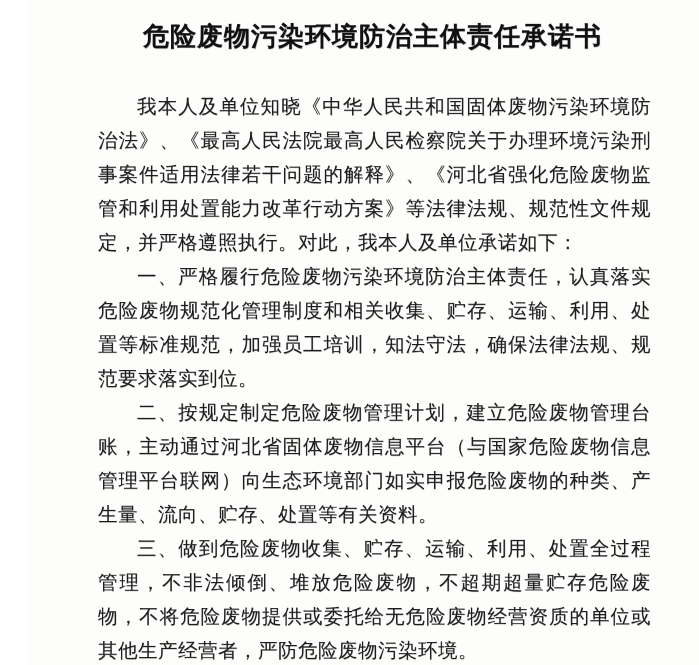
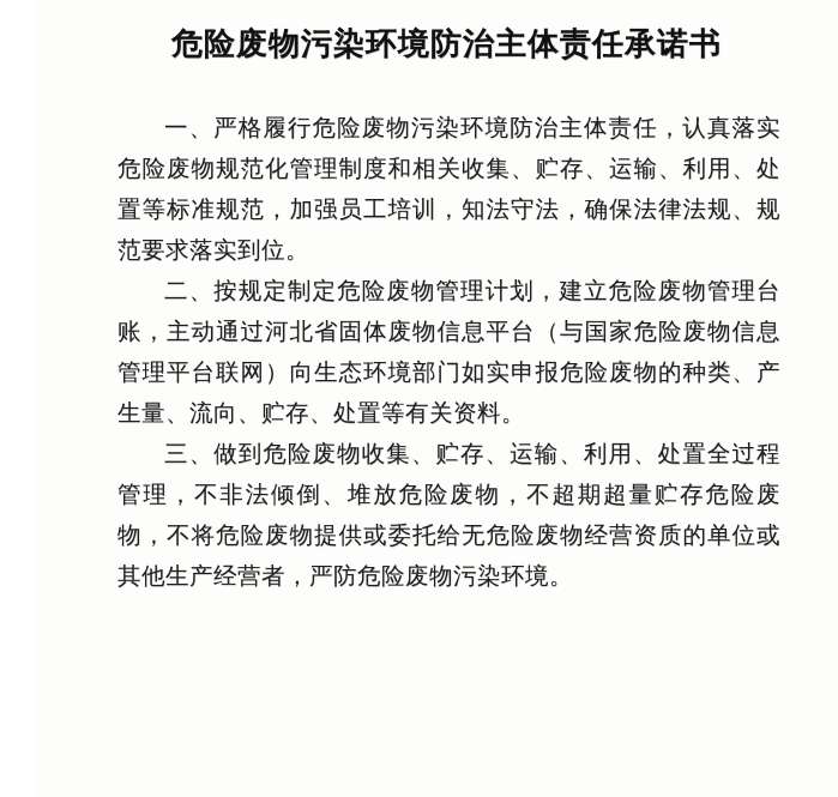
  危险废物污染环境防治主体责任承诺书
- 我本人及单位知晓《中华人民共和国固体废物污染环境防治法》、《最高人民法院最高人民检察院关于办理环境污染刑事案件适用法律若干问题的解释》、《河北省强化危险废物监管和利用处置能力改革行动方案》等法律法规、规范性文件规定，并严格遵照执行。对此，我本人及单位承诺如下：
  一、严格履行危险废物污染环境防治主体责任，认真落实危险废物规范化管理制度和相关收集、贮存、运输、利用、处置等标准规范，加强员工培训，知法守法，确保法律法规、规范要求落实到位。
  二、按规定制定危险废物管理计划，建立危险废物管理台账，主动通过河北省固体废物信息平台（与国家危险废物信息管理平台联网）向生态环境部门如实申报危险废物的种类、产生量、流向、贮存、处置等有关资料。
  三、做到危险废物收集、贮存、运输、利用、处置全过程管理，不非法倾倒、堆放危险废物，不超期超量贮存危险废物，不将危险废物提供或委托给无危险废物经营资质的单位或其他生产经营者，严防危险废物污染环境。
